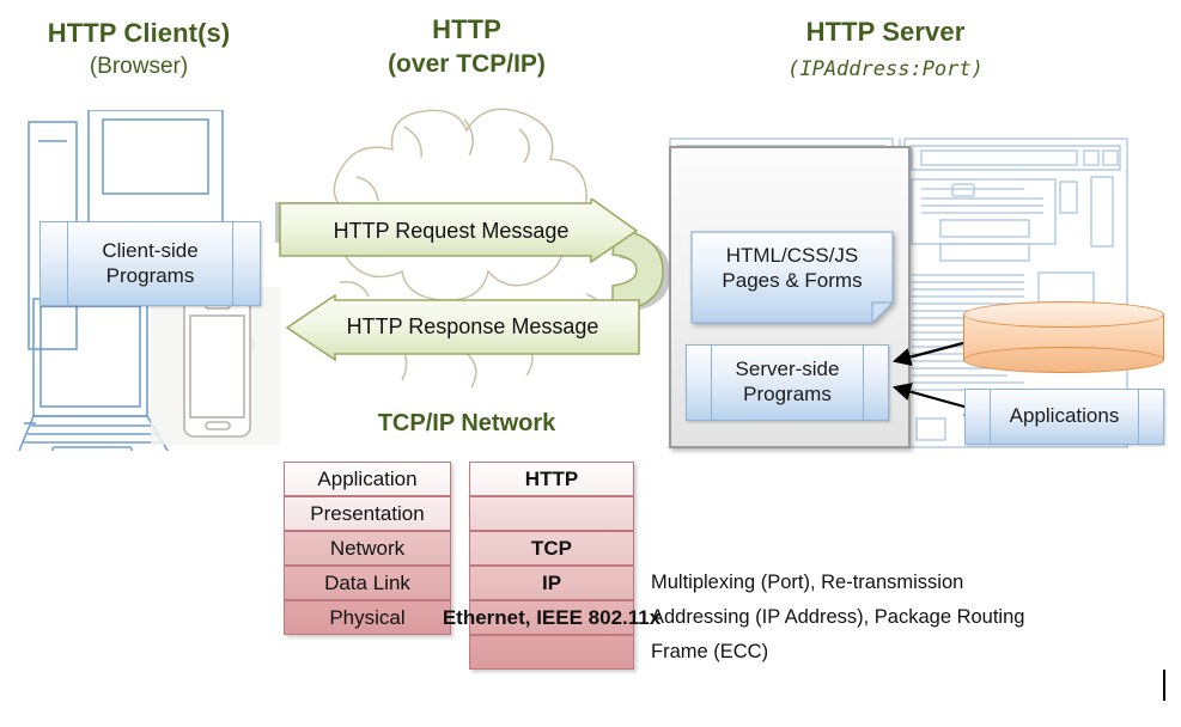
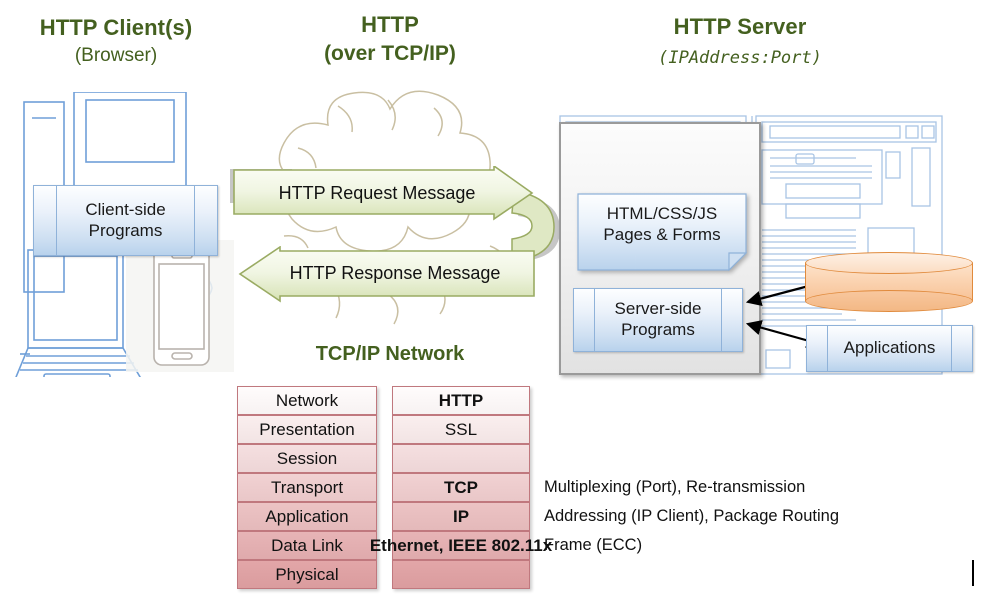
  HTTP Client(s)
  (Browser)
  HTTP
  (over TCP/IP)
  HTTP Server
  (IPAddress:Port)
  Client-side
  Programs
  TCP/IP Network
  HTTP Request Message
  HTTP Response Message
  HTML/CSS/JS
  Pages & Forms
  Server-side
  Programs
  Applications
- Application
+ Network
  Presentation
+ Session
+ Transport
- Network
+ Application
  Data Link
  Physical
  HTTP
+ SSL
  TCP
  IP
  Ethernet, IEEE 802.1
  Multiplexing (Port), Re-transmission
- Addressing (IP Address), Package Routing
+ Addressing (IP Client), Package Routing
  Frame (ECC)
